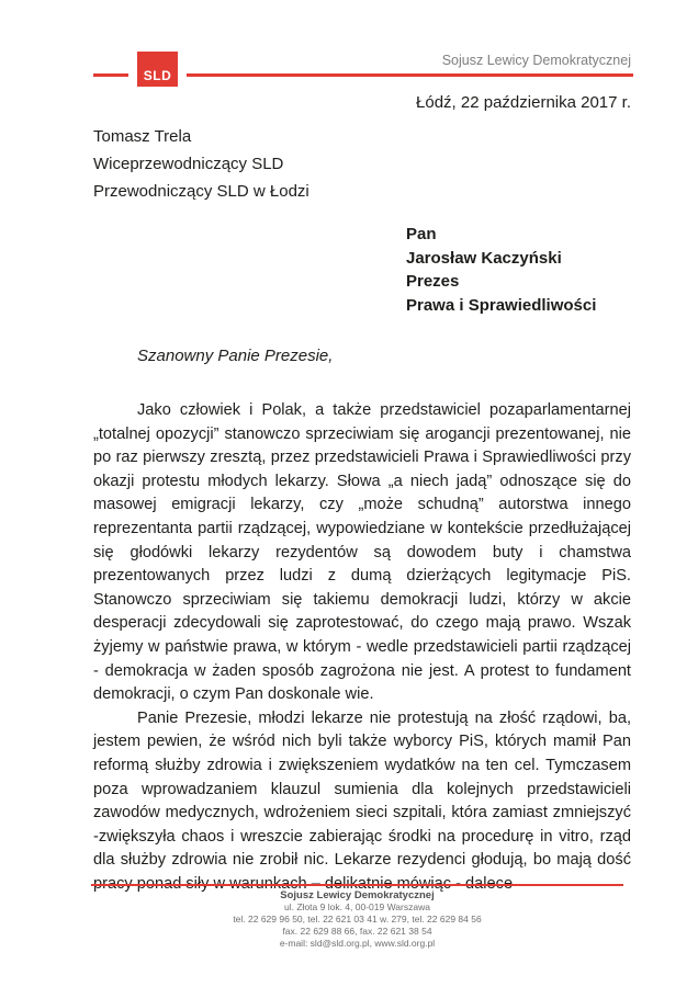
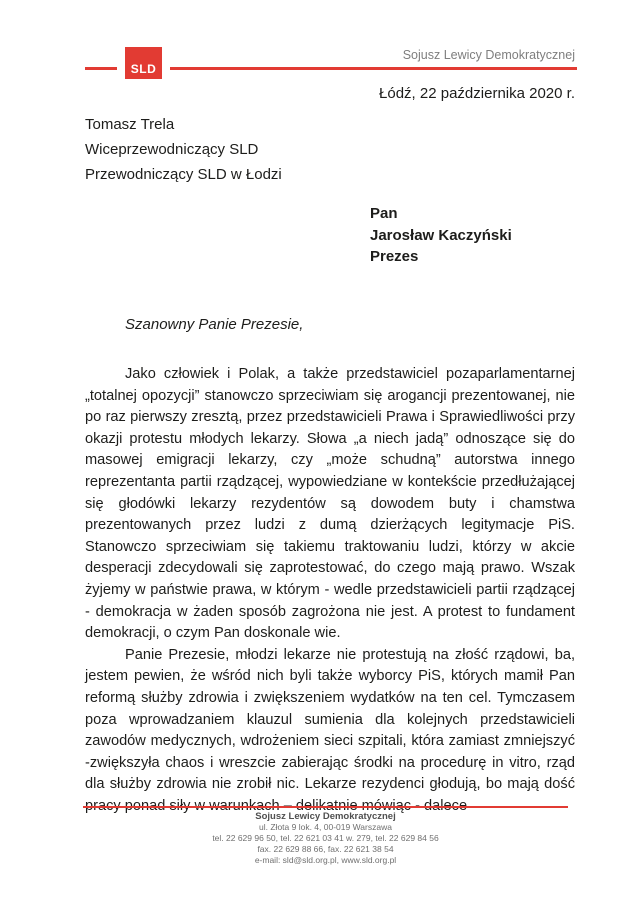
  SLD
  Sojusz Lewicy Demokratycznej
- Łódź, 22 października 2017 r.
+ Łódź, 22 października 2020 r.
  Tomasz Trela
  Wiceprzewodniczący SLD
  Przewodniczący SLD w Łodzi
  Pan
  Jarosław Kaczyński
  Prezes
- Prawa i Sprawiedliwości
  Szanowny Panie Prezesie,
- Jako człowiek i Polak, a także przedstawiciel pozaparlamentarnej „totalnej opozycji” stanowczo sprzeciwiam się arogancji prezentowanej, nie po raz pierwszy zresztą, przez przedstawicieli Prawa i Sprawiedliwości przy okazji protestu młodych lekarzy. Słowa „a niech jadą” odnoszące się do masowej emigracji lekarzy, czy „może schudną” autorstwa innego reprezentanta partii rządzącej, wypowiedziane w kontekście przedłużającej się głodówki lekarzy rezydentów są dowodem buty i chamstwa prezentowanych przez ludzi z dumą dzierżących legitymacje PiS. Stanowczo sprzeciwiam się takiemu demokracji ludzi, którzy w akcie desperacji zdecydowali się zaprotestować, do czego mają prawo. Wszak żyjemy w państwie prawa, w którym - wedle przedstawicieli partii rządzącej - demokracja w żaden sposób zagrożona nie jest. A protest to fundament demokracji, o czym Pan doskonale wie.
+ Jako człowiek i Polak, a także przedstawiciel pozaparlamentarnej „totalnej opozycji” stanowczo sprzeciwiam się arogancji prezentowanej, nie po raz pierwszy zresztą, przez przedstawicieli Prawa i Sprawiedliwości przy okazji protestu młodych lekarzy. Słowa „a niech jadą” odnoszące się do masowej emigracji lekarzy, czy „może schudną” autorstwa innego reprezentanta partii rządzącej, wypowiedziane w kontekście przedłużającej się głodówki lekarzy rezydentów są dowodem buty i chamstwa prezentowanych przez ludzi z dumą dzierżących legitymacje PiS. Stanowczo sprzeciwiam się takiemu traktowaniu ludzi, którzy w akcie desperacji zdecydowali się zaprotestować, do czego mają prawo. Wszak żyjemy w państwie prawa, w którym - wedle przedstawicieli partii rządzącej - demokracja w żaden sposób zagrożona nie jest. A protest to fundament demokracji, o czym Pan doskonale wie.
  Panie Prezesie, młodzi lekarze nie protestują na złość rządowi, ba, jestem pewien, że wśród nich byli także wyborcy PiS, których mamił Pan reformą służby zdrowia i zwiększeniem wydatków na ten cel. Tymczasem poza wprowadzaniem klauzul sumienia dla kolejnych przedstawicieli zawodów medycznych, wdrożeniem sieci szpitali, która zamiast zmniejszyć -zwiększyła chaos i wreszcie zabierając środki na procedurę in vitro, rząd dla służby zdrowia nie zrobił nic. Lekarze rezydenci głodują, bo mają dość
  Sojusz Lewicy Demokratycznej
  ul. Złota 9 lok. 4, 00-019 Warszawa
  tel. 22 629 96 50, tel. 22 621 03 41 w. 279, tel. 22 629 84 56
  fax. 22 629 88 66, fax. 22 621 38 54
  e-mail: sld@sld.org.pl, www.sld.org.pl
